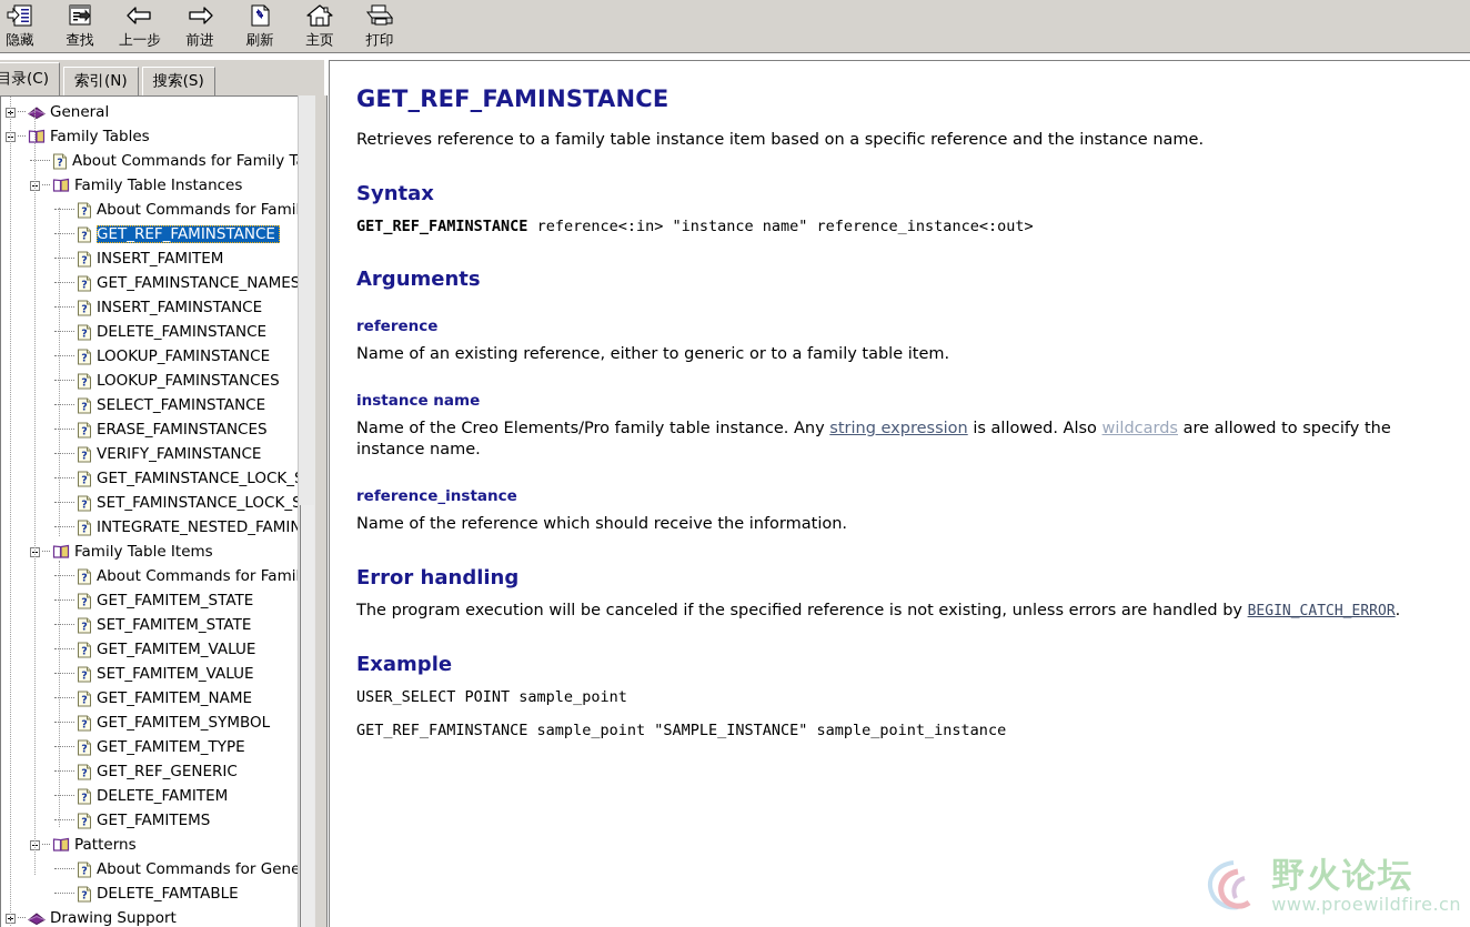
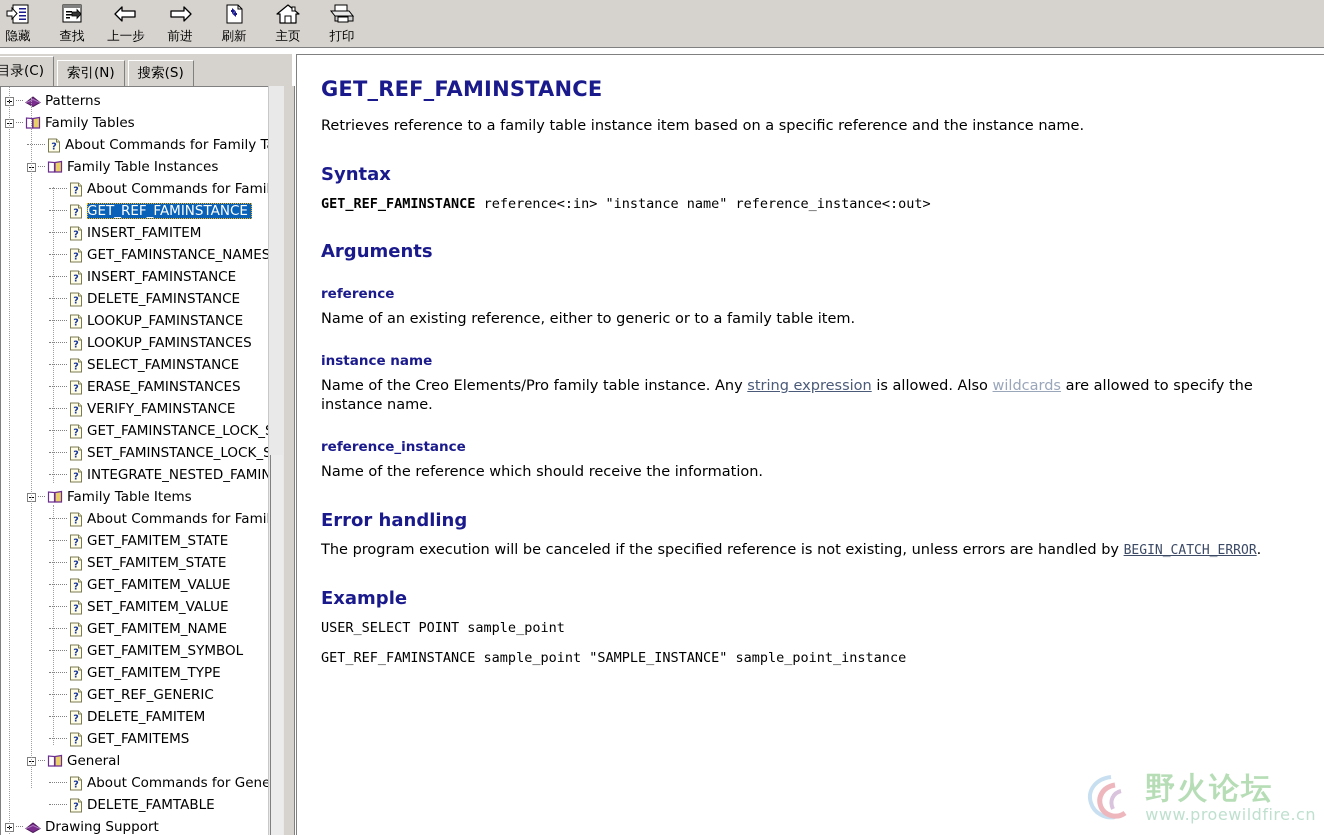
  隐藏
  查找
  上一步
  前进
  刷新
  主页
  打印
  目录(C)
  索引(N)
  搜索(S)
- General
+ Patterns
  Family Tables
  ?
  About Commands for Family T
  Family Table Instances
  ?
  About Commands for Fami
  ?
  GET_REF_FAMINSTANCE
  ?
  INSERT_FAMITEM
  ?
  GET_FAMINSTANCE_NAMES
  ?
  INSERT_FAMINSTANCE
  ?
  DELETE_FAMINSTANCE
  ?
  LOOKUP_FAMINSTANCE
  ?
  LOOKUP_FAMINSTANCES
  ?
  SELECT_FAMINSTANCE
  ?
  ERASE_FAMINSTANCES
  ?
  VERIFY_FAMINSTANCE
  ?
  GET_FAMINSTANCE_LOCK_
  ?
  SET_FAMINSTANCE_LOCK_
  ?
  INTEGRATE_NESTED_FAMIN
  Family Table Items
  ?
  About Commands for Fami
  ?
  GET_FAMITEM_STATE
  ?
  SET_FAMITEM_STATE
  ?
  GET_FAMITEM_VALUE
  ?
  SET_FAMITEM_VALUE
  ?
  GET_FAMITEM_NAME
  ?
  GET_FAMITEM_SYMBOL
  ?
  GET_FAMITEM_TYPE
  ?
  GET_REF_GENERIC
  ?
  DELETE_FAMITEM
  ?
  GET_FAMITEMS
- Patterns
+ General
  ?
  About Commands for Gene
  ?
  DELETE_FAMTABLE
  Drawing Support
  GET_REF_FAMINSTANCE
  Retrieves reference to a family table instance item based on a specific reference and the instance name.
  Syntax
  GET_REF_FAMINSTANCE reference<:in> "instance name" reference_instance<:out>
  Arguments
  reference
  Name of an existing reference, either to generic or to a family table item.
  instance name
  Name of the Creo Elements/Pro family table instance. Any string expression is allowed. Also wildcards are allowed to specify the instance name.
  reference_instance
  Name of the reference which should receive the information.
  Error handling
  The program execution will be canceled if the specified reference is not existing, unless errors are handled by BEGIN_CATCH_ERROR.
  Example
  USER_SELECT POINT sample_point
  GET_REF_FAMINSTANCE sample_point "SAMPLE_INSTANCE" sample_point_instance
  野火论坛
  www.proewildfire.cn
